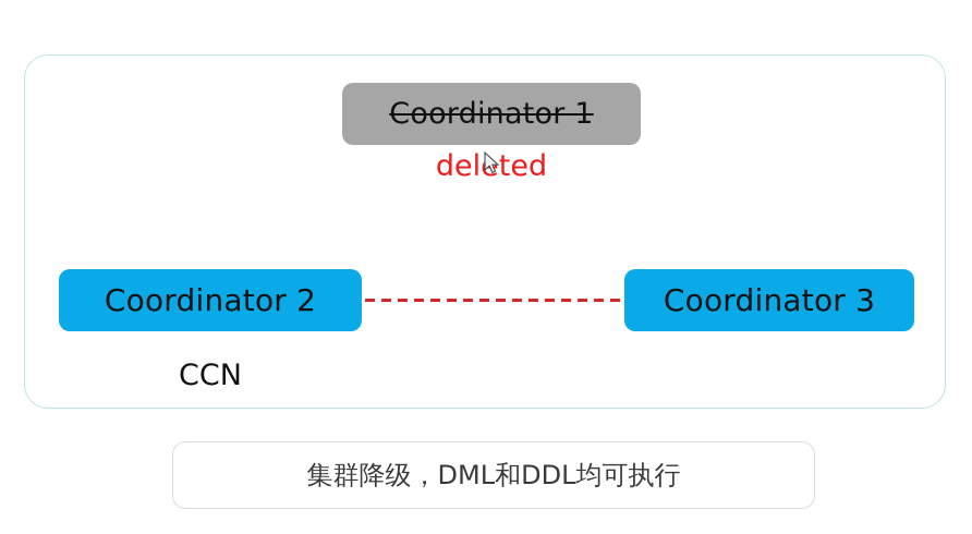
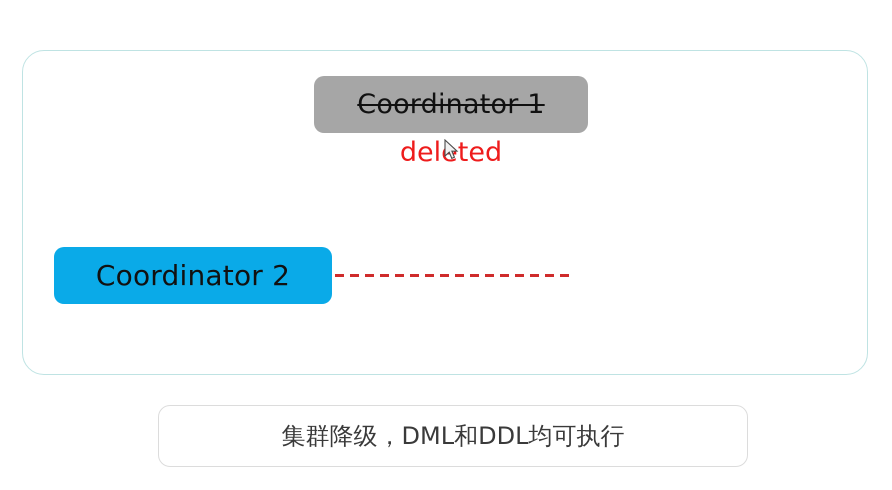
  Coordinator 1
  delted
  Coordinator 2
- Coordinator 3
- CCN
  集群降级，DML和DDL均可执行
